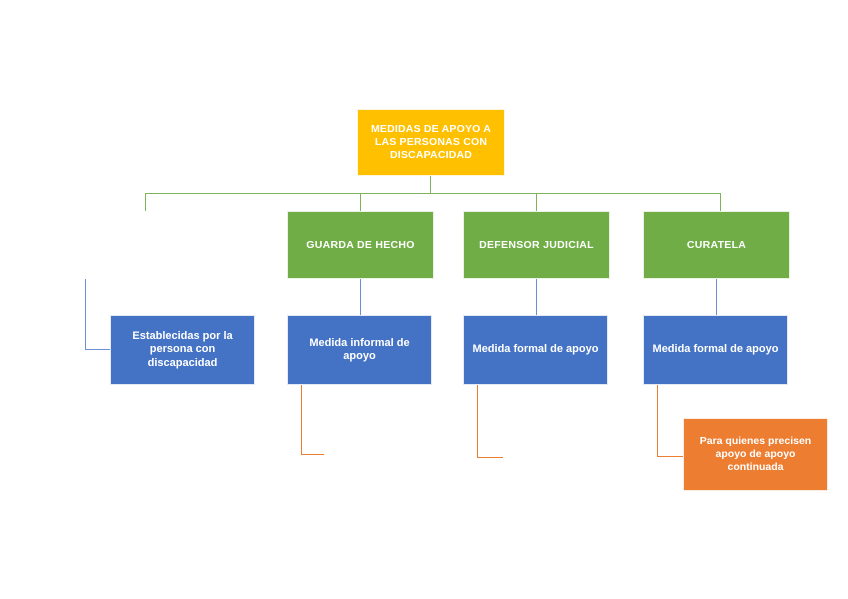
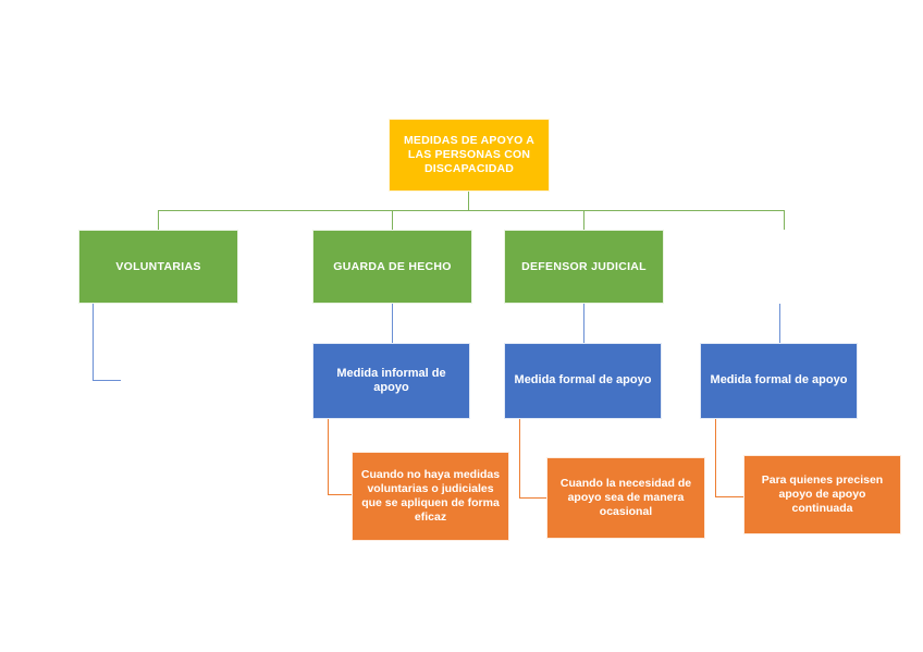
  MEDIDAS DE APOYO A LAS PERSONAS CON DISCAPACIDAD
+ VOLUNTARIAS
  GUARDA DE HECHO
  DEFENSOR JUDICIAL
- CURATELA
- Establecidas por la persona con discapacidad
  Medida informal de apoyo
  Medida formal de apoyo
  Medida formal de apoyo
+ Cuando no haya medidas voluntarias o judiciales que se apliquen de forma eficaz
+ Cuando la necesidad de apoyo sea de manera ocasional
  Para quienes precisen apoyo de apoyo continuada
